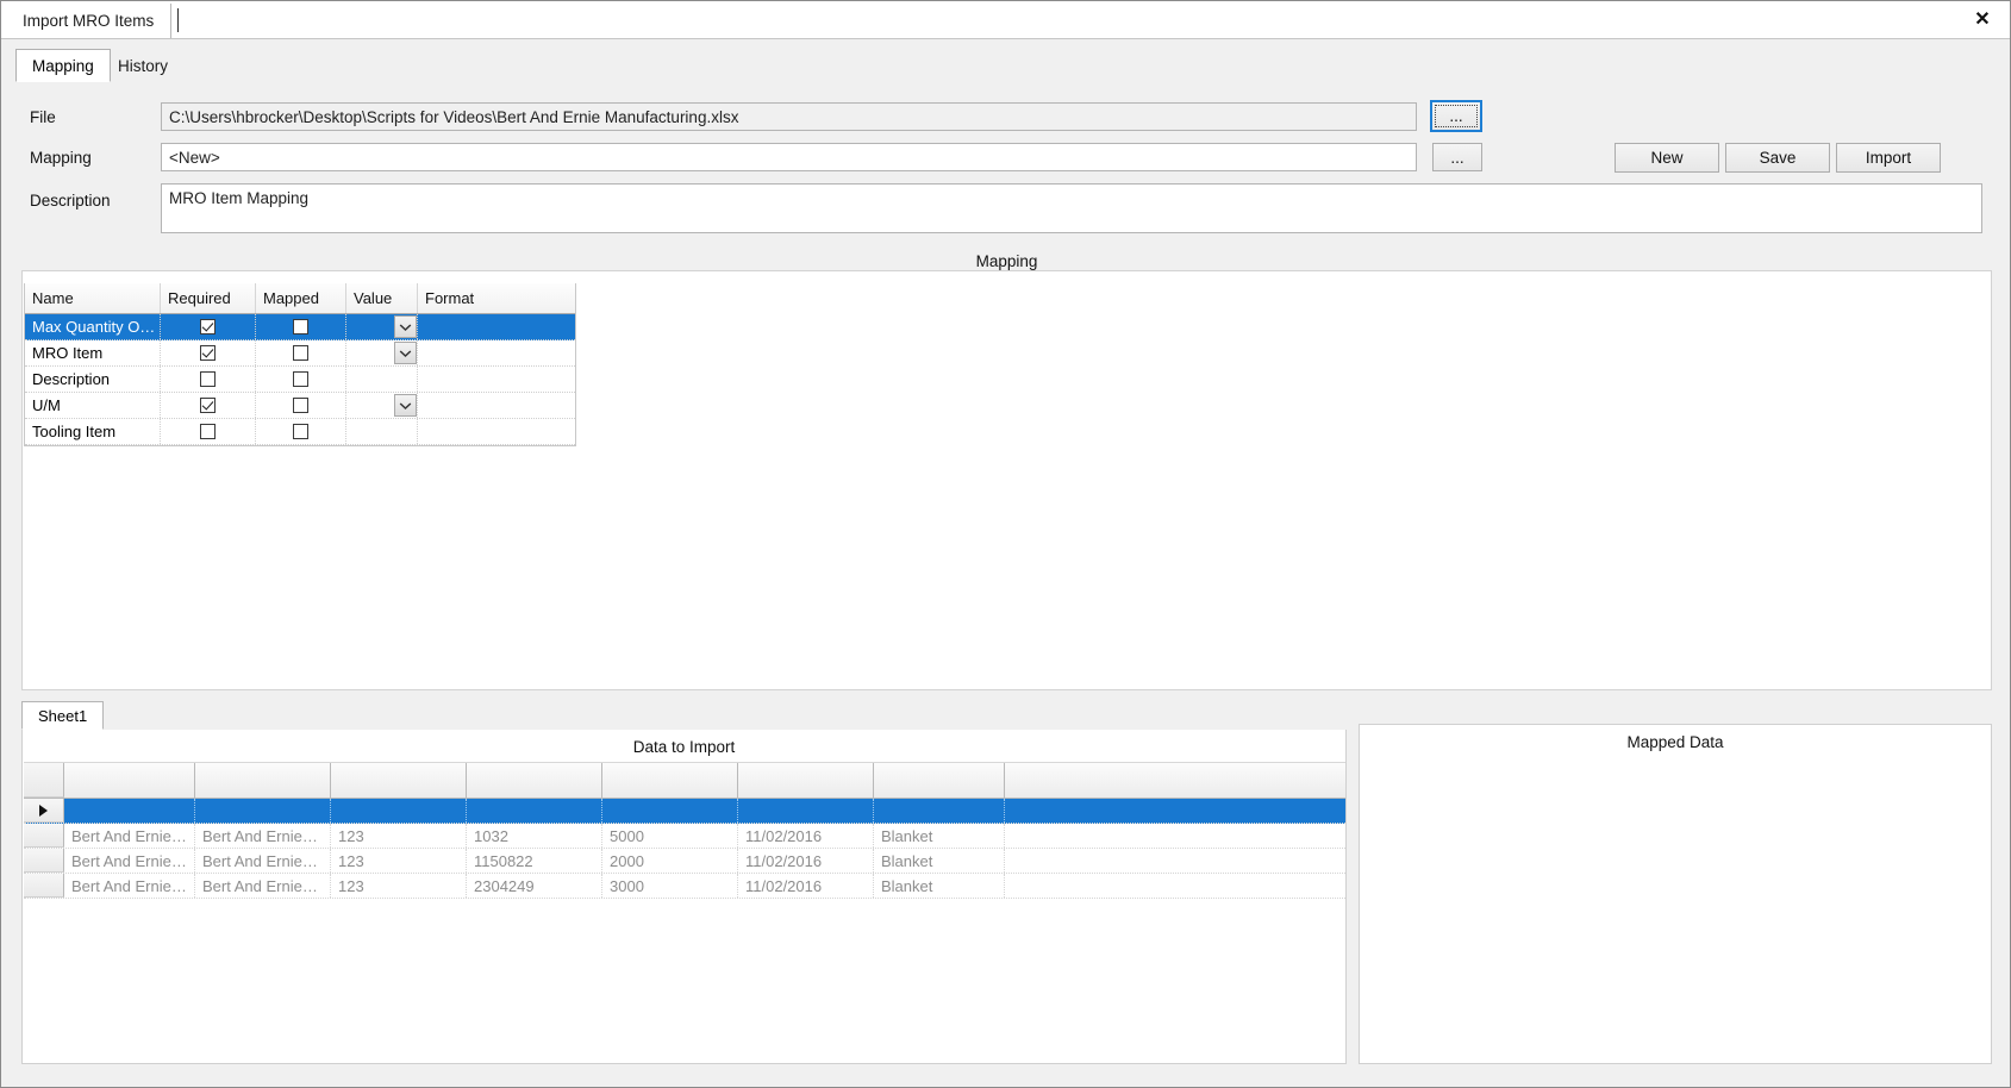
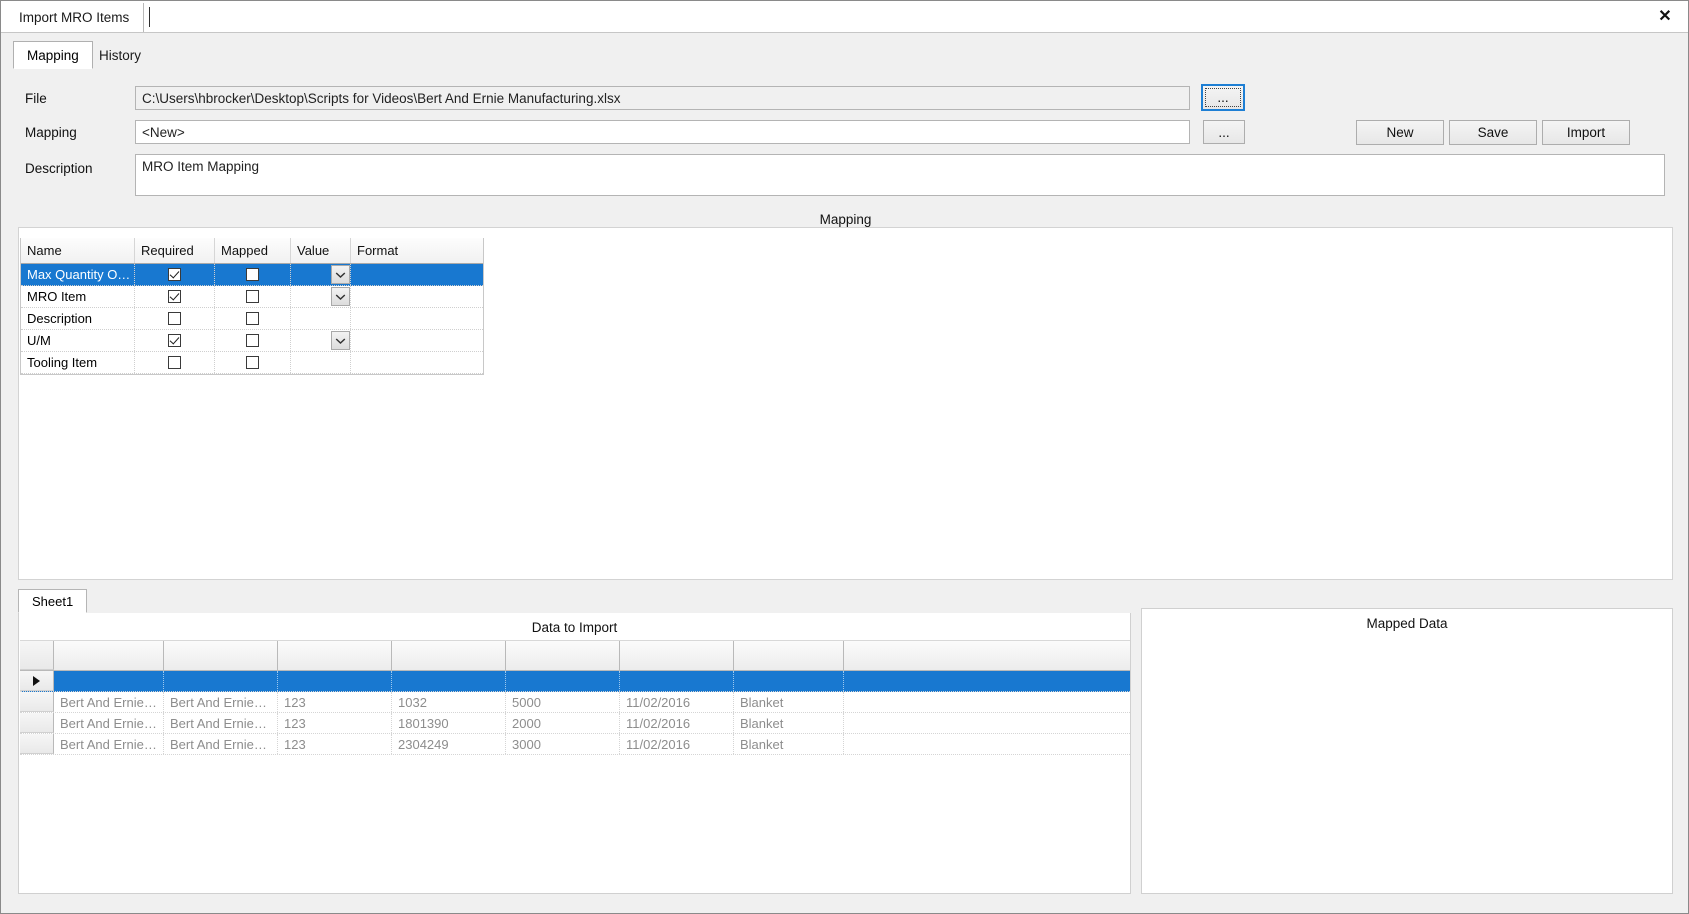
  Import MRO Items
  ✕
  Mapping
  History
  File
  C:\Users\hbrocker\Desktop\Scripts for Videos\Bert And Ernie Manufacturing.xlsx
  ...
  Mapping
  <New>
  ...
  New
  Save
  Import
  Description
  MRO Item Mapping
  Mapping
  Name
  Required
  Mapped
  Value
  Format
  Max Quantity O…
  MRO Item
  Description
  U/M
  Tooling Item
  Sheet1
  Data to Import
  Bert And Ernie…
  Bert And Ernie…
  123
  1032
  5000
  11/02/2016
  Blanket
  Bert And Ernie…
  Bert And Ernie…
  123
- 1150822
+ 1801390
  2000
  11/02/2016
  Blanket
  Bert And Ernie…
  Bert And Ernie…
  123
  2304249
  3000
  11/02/2016
  Blanket
  Mapped Data
